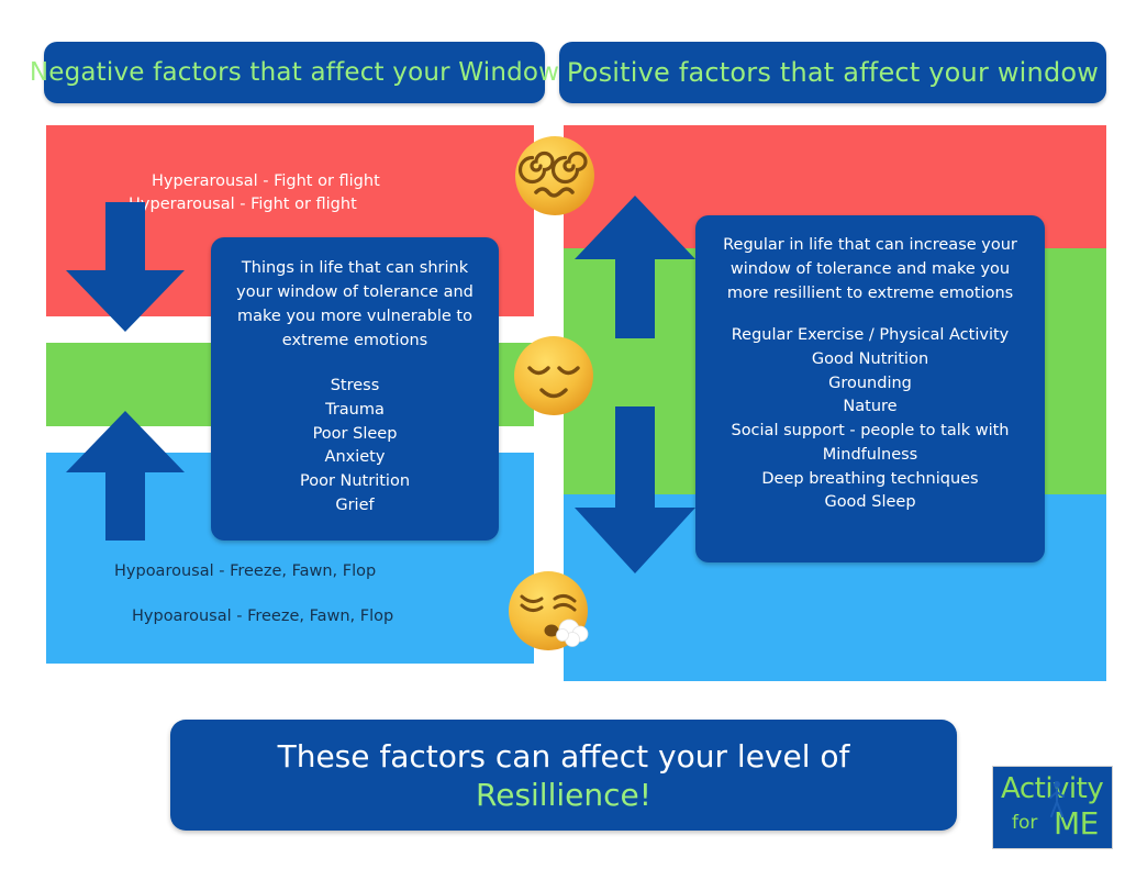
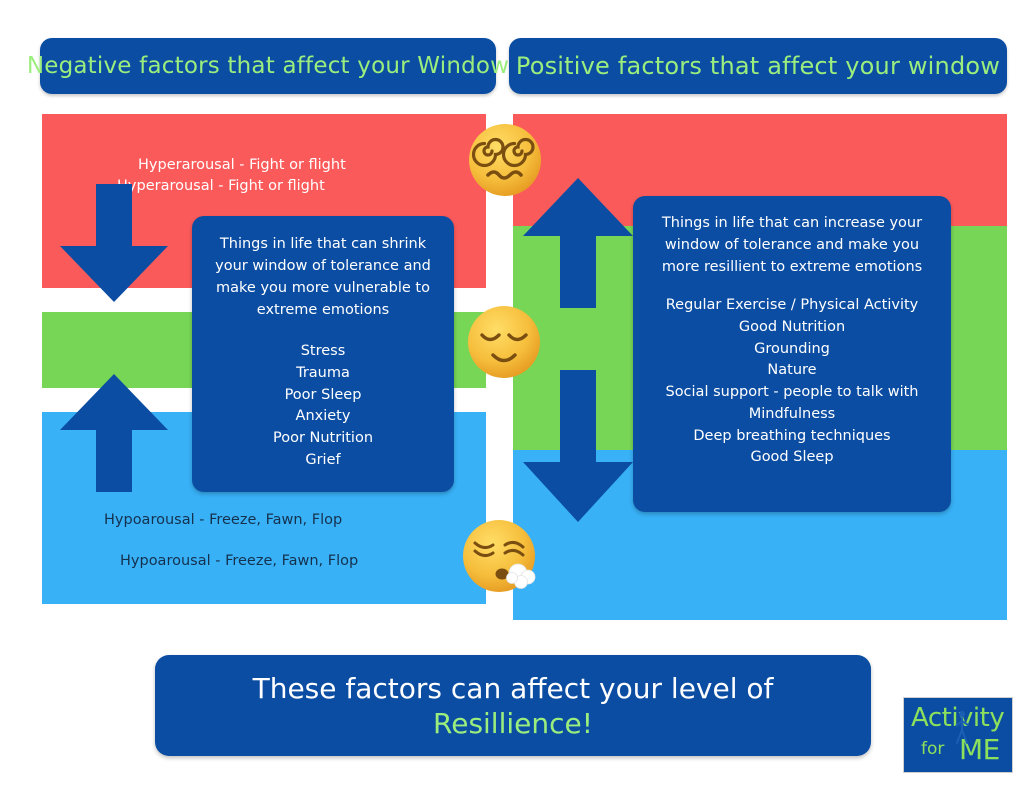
  Negative factors that affect your Window
  Positive factors that affect your window
  yperarousal - Fight or flight
  Hypoarousal - Freeze, Fawn, Flop
  Things in life that can shrink your window of tolerance and make you more vulnerable to extreme emotions
  Stress
  Trauma
  Poor Sleep
  Anxiety
  Poor Nutrition
  Grief
  Hyperarousal - Fight or flight
  Hypoarousal - Freeze, Fawn, Flop
- Regular in life that can increase your window of tolerance and make you more resillient to extreme emotions
+ Things in life that can increase your window of tolerance and make you more resillient to extreme emotions
  Regular Exercise / Physical Activity
  Good Nutrition
  Grounding
  Nature
  Social support - people to talk with
  Mindfulness
  Deep breathing techniques
  Good Sleep
  These factors can affect your level of
  Resillience!
  Activity
  for
  ME
